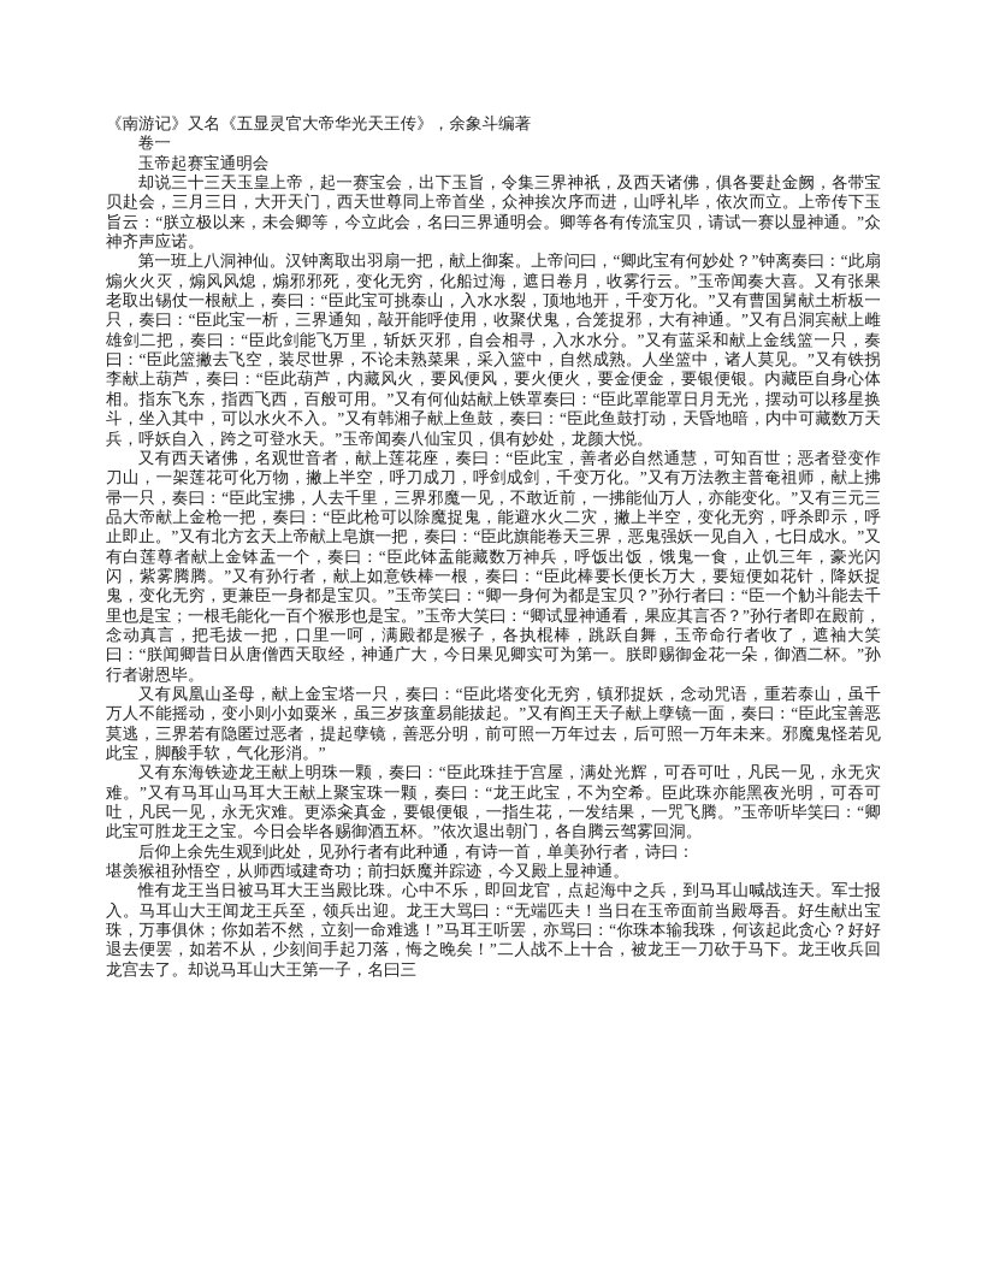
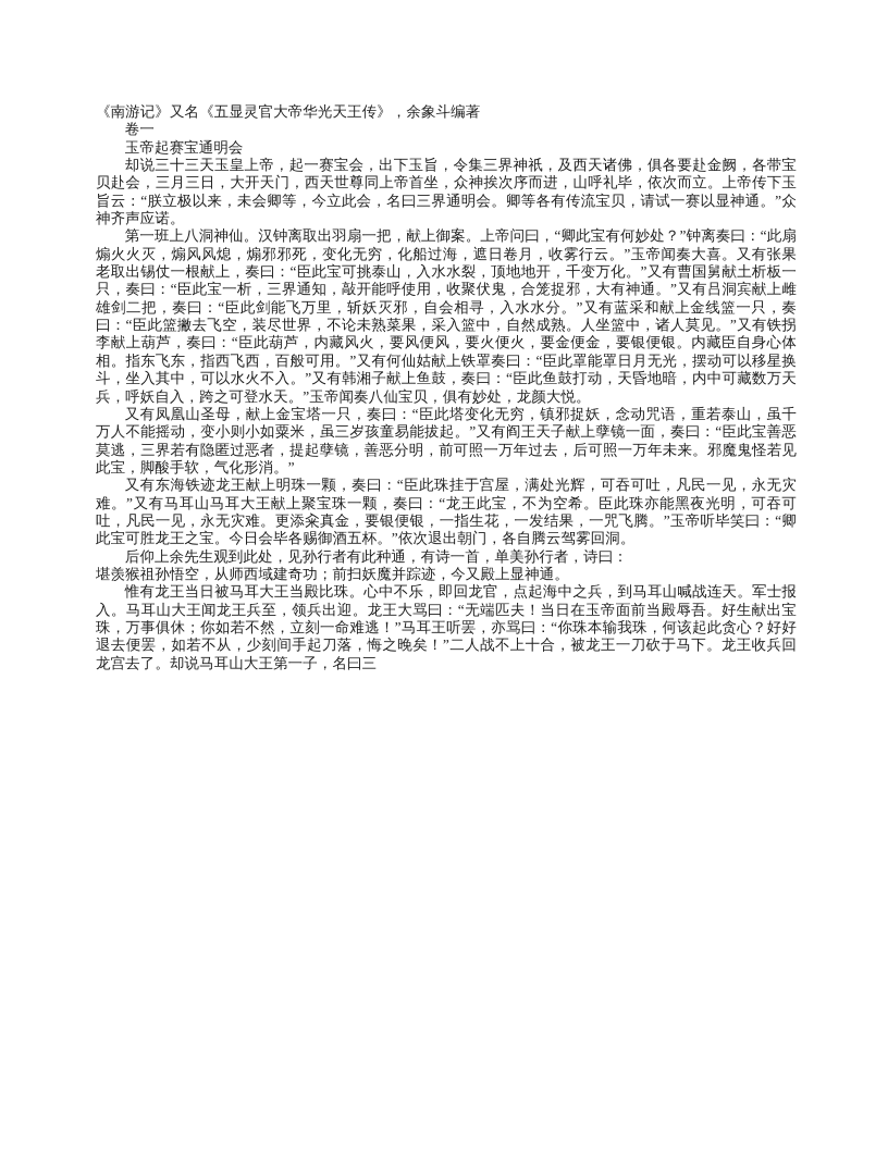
  《南游记》又名《五显灵官大帝华光天王传》，余象斗编著
  卷一
  玉帝起赛宝通明会
  却说三十三天玉皇上帝，起一赛宝会，出下玉旨，令集三界神祇，及西天诸佛，俱各要赴金阙，各带宝贝赴会，三月三日，大开天门，西天世尊同上帝首坐，众神挨次序而进，山呼礼毕，依次而立。上帝传下玉旨云：“朕立极以来，未会卿等，今立此会，名曰三界通明会。卿等各有传流宝贝，请试一赛以显神通。”众神齐声应诺。
  第一班上八洞神仙。汉钟离取出羽扇一把，献上御案。上帝问曰，“卿此宝有何妙处？”钟离奏曰：“此扇煽火火灭，煽风风熄，煽邪邪死，变化无穷，化船过海，遮日卷月，收雾行云。”玉帝闻奏大喜。又有张果老取出锡仗一根献上，奏曰：“臣此宝可挑泰山，入水水裂，顶地地开，千变万化。”又有曹国舅献土析板一只，奏曰：“臣此宝一析，三界通知，敲开能呼使用，收聚伏鬼，合笼捉邪，大有神通。”又有吕洞宾献上雌雄剑二把，奏曰：“臣此剑能飞万里，斩妖灭邪，自会相寻，入水水分。”又有蓝采和献上金线篮一只，奏曰：“臣此篮撇去飞空，装尽世界，不论未熟菜果，采入篮中，自然成熟。人坐篮中，诸人莫见。”又有铁拐李献上葫芦，奏曰：“臣此葫芦，内藏风火，要风便风，要火便火，要金便金，要银便银。内藏臣自身心体相。指东飞东，指西飞西，百般可用。”又有何仙姑献上铁罩奏曰：“臣此罩能罩日月无光，摆动可以移星换斗，坐入其中，可以水火不入。”又有韩湘子献上鱼鼓，奏曰：“臣此鱼鼓打动，天昏地暗，内中可藏数万天兵，呼妖自入，跨之可登水天。”玉帝闻奏八仙宝贝，俱有妙处，龙颜大悦。
- 又有西天诸佛，名观世音者，献上莲花座，奏曰：“臣此宝，善者必自然通慧，可知百世；恶者登变作刀山，一架莲花可化万物，撇上半空，呼刀成刀，呼剑成剑，千变万化。”又有万法教主普奄祖师，献上拂帚一只，奏曰：“臣此宝拂，人去千里，三界邪魔一见，不敢近前，一拂能仙万人，亦能变化。”又有三元三品大帝献上金枪一把，奏曰：“臣此枪可以除魔捉鬼，能避水火二灾，撇上半空，变化无穷，呼杀即示，呼止即止。”又有北方玄天上帝献上皂旗一把，奏曰：“臣此旗能卷天三界，恶鬼强妖一见自入，七日成水。”又有白莲尊者献上金钵盂一个，奏曰：“臣此钵盂能藏数万神兵，呼饭出饭，饿鬼一食，止饥三年，豪光闪闪，紫雾腾腾。”又有孙行者，献上如意铁棒一根，奏曰：“臣此棒要长便长万大，要短便如花针，降妖捉鬼，变化无穷，更兼臣一身都是宝贝。”玉帝笑曰：“卿一身何为都是宝贝？”孙行者曰：“臣一个觔斗能去千里也是宝；一根毛能化一百个猴形也是宝。”玉帝大笑曰：“卿试显神通看，果应其言否？”孙行者即在殿前，念动真言，把毛拔一把，口里一呵，满殿都是猴子，各执棍棒，跳跃自舞，玉帝命行者收了，遮袖大笑曰：“朕闻卿昔日从唐僧西天取经，神通广大，今日果见卿实可为第一。朕即赐御金花一朵，御酒二杯。”孙行者谢恩毕。
  又有凤凰山圣母，献上金宝塔一只，奏曰：“臣此塔变化无穷，镇邪捉妖，念动咒语，重若泰山，虽千万人不能摇动，变小则小如粟米，虽三岁孩童易能拔起。”又有阎王天子献上孽镜一面，奏曰：“臣此宝善恶莫逃，三界若有隐匿过恶者，提起孽镜，善恶分明，前可照一万年过去，后可照一万年未来。邪魔鬼怪若见此宝，脚酸手软，气化形消。”
  又有东海铁迹龙王献上明珠一颗，奏曰：“臣此珠挂于宫屋，满处光辉，可吞可吐，凡民一见，永无灾难。”又有马耳山马耳大王献上聚宝珠一颗，奏曰：“龙王此宝，不为空希。臣此珠亦能黑夜光明，可吞可吐，凡民一见，永无灾难。更添籴真金，要银便银，一指生花，一发结果，一咒飞腾。”玉帝听毕笑曰：“卿此宝可胜龙王之宝。今日会毕各赐御酒五杯。”依次退出朝门，各自腾云驾雾回洞。
  后仰上余先生观到此处，见孙行者有此种通，有诗一首，单美孙行者，诗曰：
  堪羡猴祖孙悟空，从师西域建奇功；前扫妖魔并踪迹，今又殿上显神通。
  惟有龙王当日被马耳大王当殿比珠。心中不乐，即回龙官，点起海中之兵，到马耳山喊战连天。军士报入。马耳山大王闻龙王兵至，领兵出迎。龙王大骂曰：“无端匹夫！当日在玉帝面前当殿辱吾。好生献出宝珠，万事俱休；你如若不然，立刻一命难逃！”马耳王听罢，亦骂曰：“你珠本输我珠，何该起此贪心？好好退去便罢，如若不从，少刻间手起刀落，悔之晚矣！”二人战不上十合，被龙王一刀砍于马下。龙王收兵回龙宫去了。却说马耳山大王第一子，名曰三
